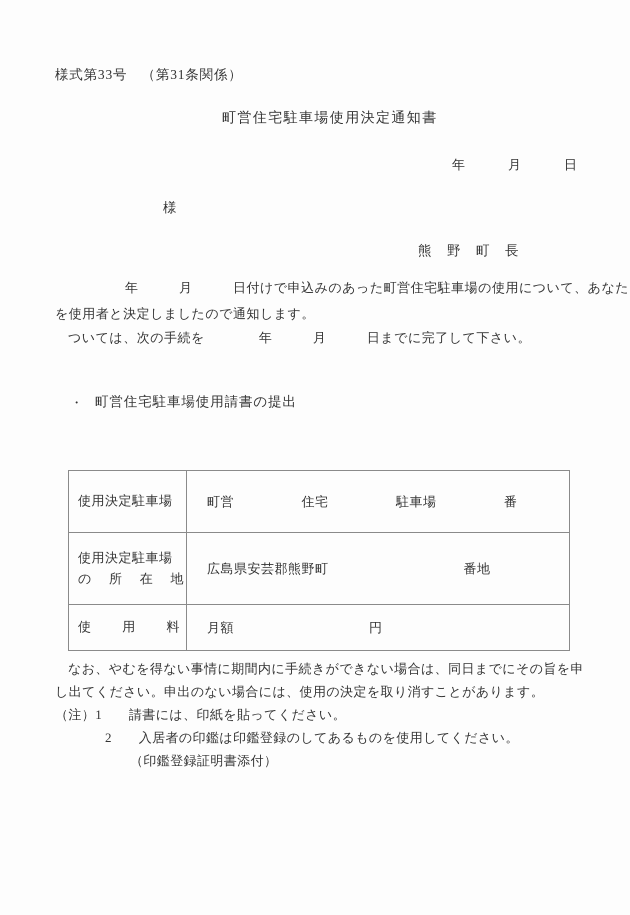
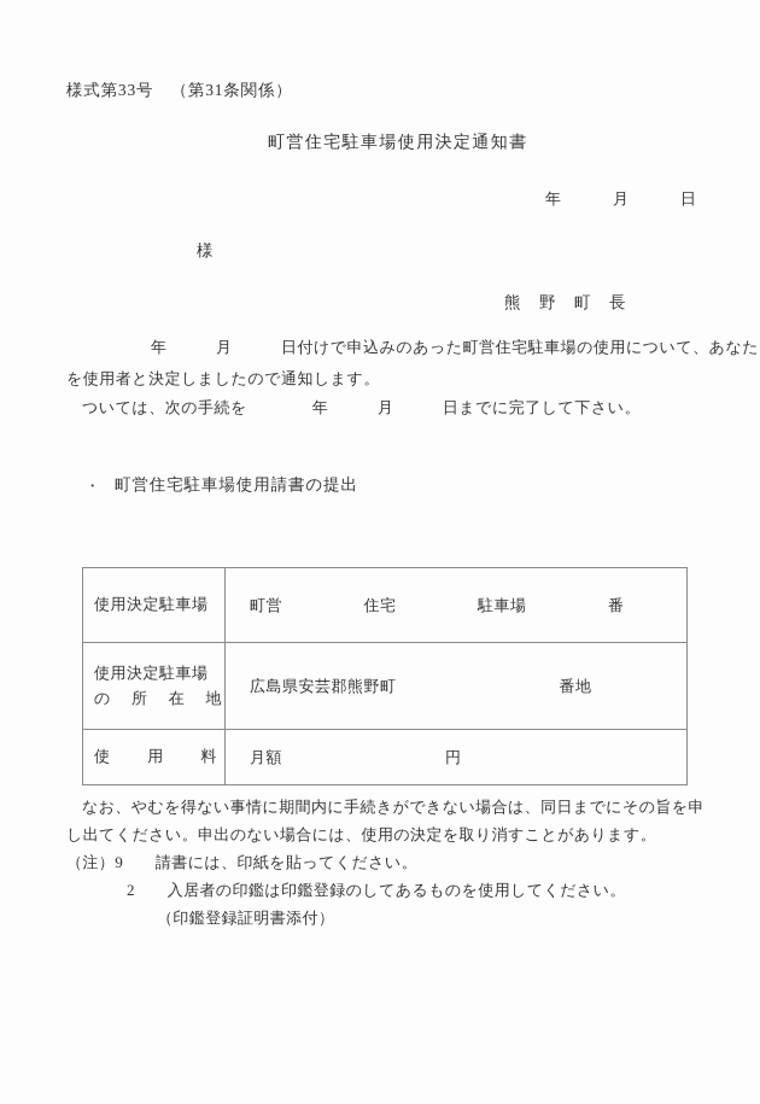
  様式第33号 （第31条関係）
  町営住宅駐車場使用決定通知書
  年 月 日
  様
  熊 野 町 長
  年 月 日付けで申込みのあった町営住宅駐車場の使用について、あなた
  を使用者と決定しましたので通知します。
  ついては、次の手続を 年 月 日までに完了して下さい。
  ・
  町営住宅駐車場使用請書の提出
  使用決定駐車場	町営 住宅 駐車場 番
  使用決定駐車場 の 所 在 地	広島県安芸郡熊野町 番地
  使 用 料	月額 円
  なお、やむを得ない事情に期間内に手続きができない場合は、同日までにその旨を申
  し出てください。申出のない場合には、使用の決定を取り消すことがあります。
- （注）1 請書には、印紙を貼ってください。
+ （注）9 請書には、印紙を貼ってください。
  2 入居者の印鑑は印鑑登録のしてあるものを使用してください。
  （印鑑登録証明書添付）
